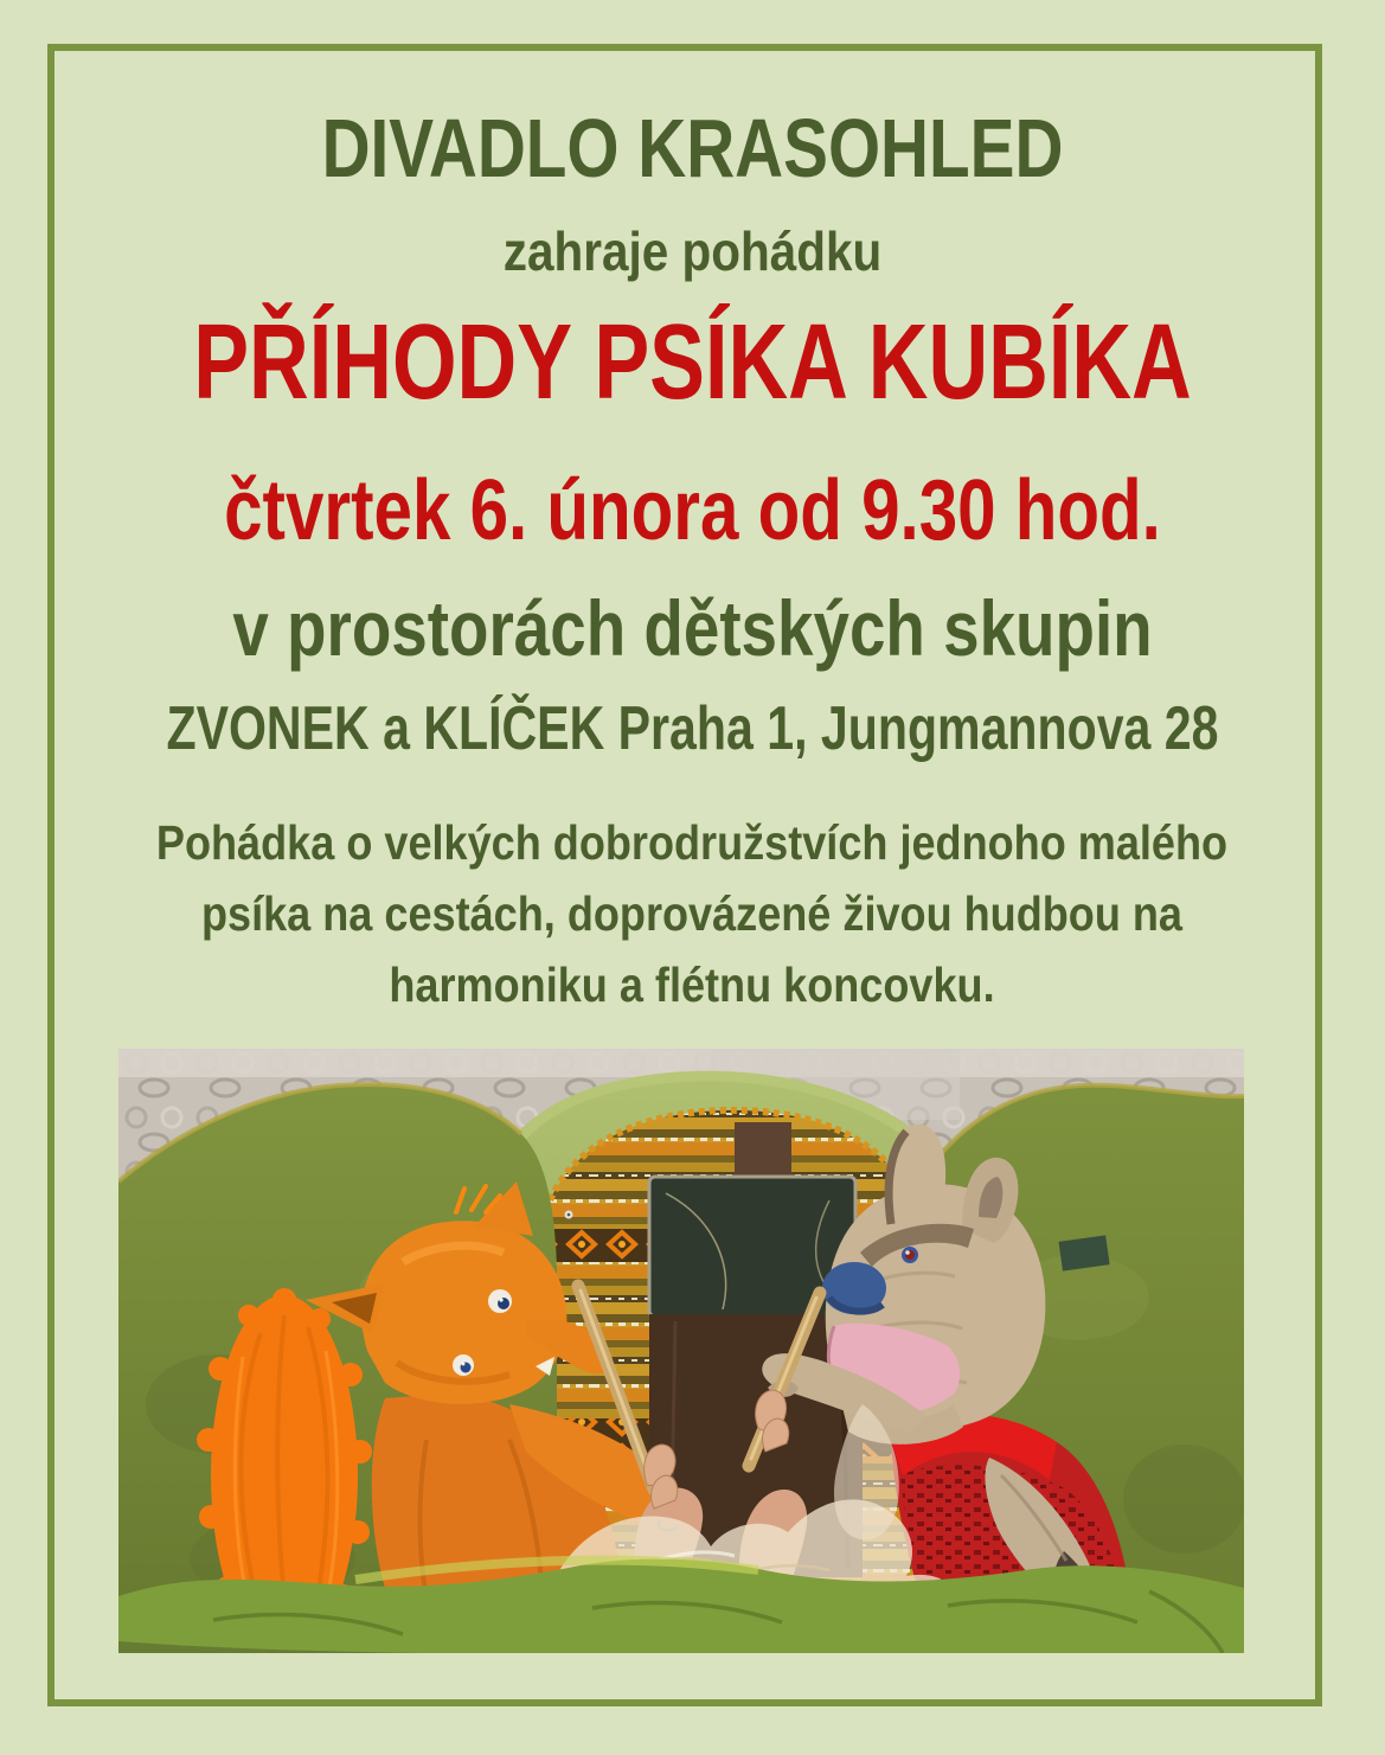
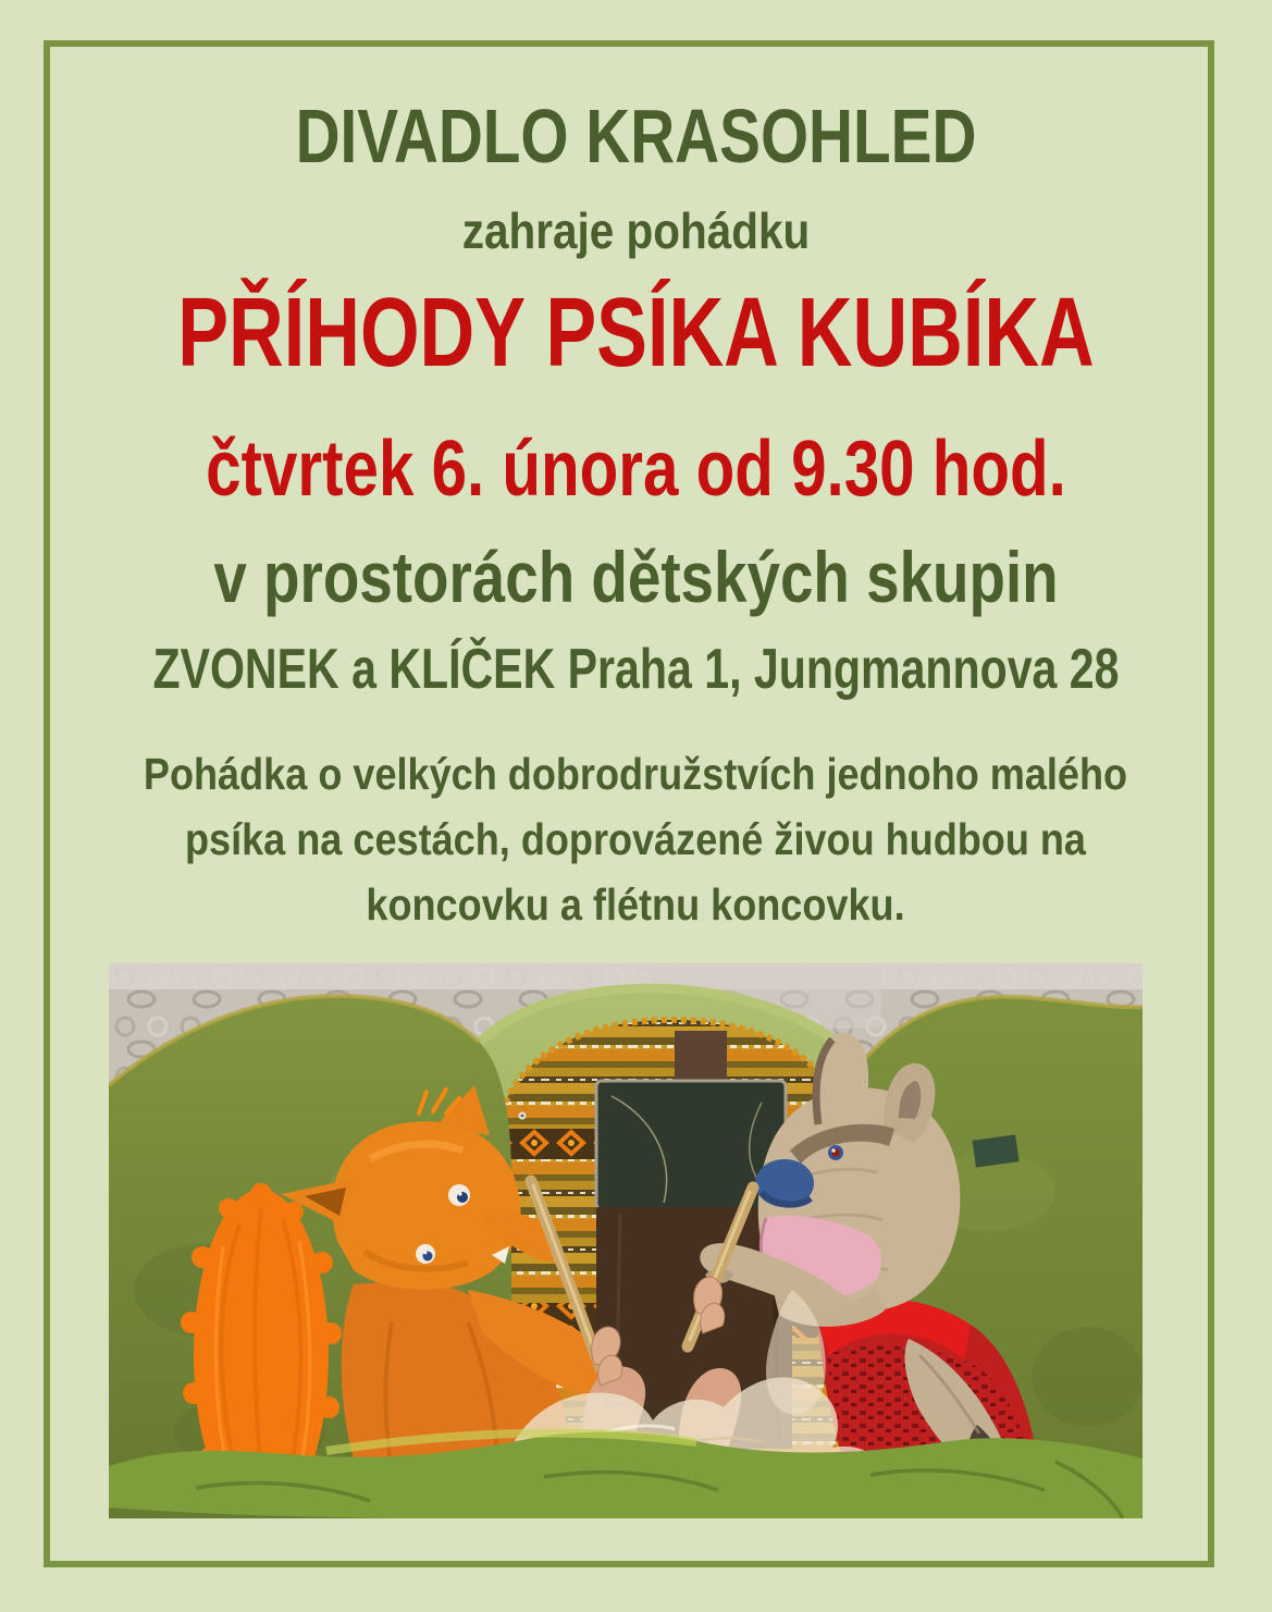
  DIVADLO KRASOHLED
  zahraje pohádku
  PŘÍHODY PSÍKA KUBÍKA
  čtvrtek 6. února od 9.30 hod.
  v prostorách dětských skupin
  ZVONEK a KLÍČEK Praha 1, Jungmannova 28
- Pohádka o velkých dobrodružstvích jednoho malého psíka na cestách, doprovázené živou hudbou na harmoniku a flétnu koncovku.
+ Pohádka o velkých dobrodružstvích jednoho malého psíka na cestách, doprovázené živou hudbou na koncovku a flétnu koncovku.
